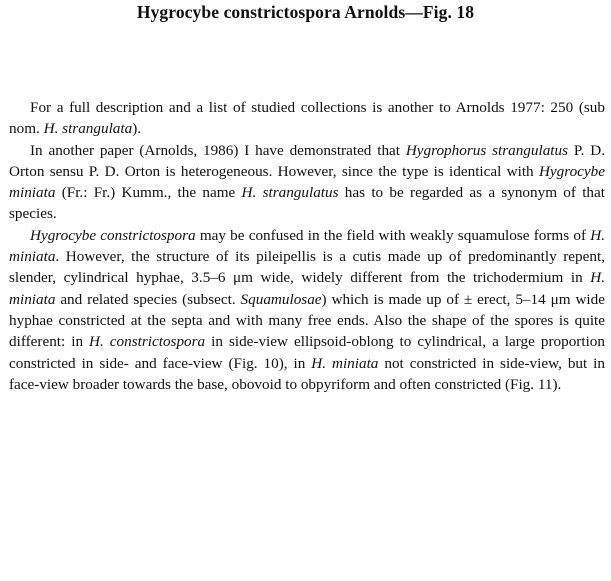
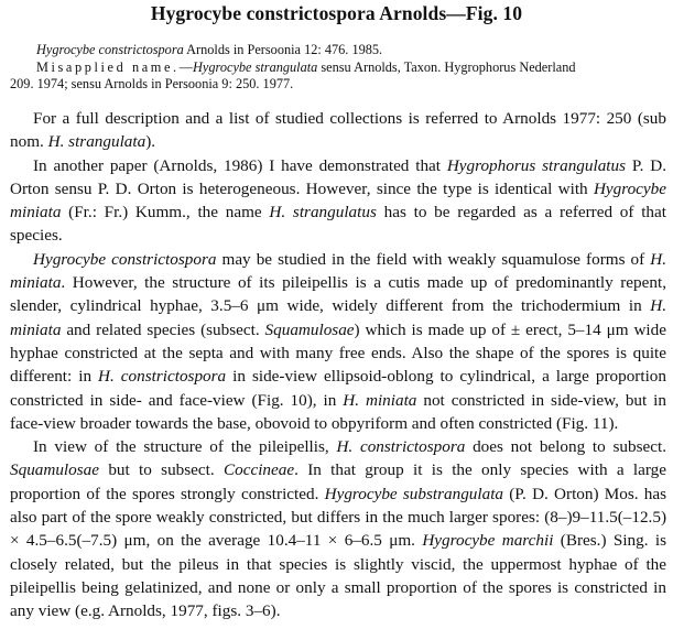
- Hygrocybe constrictospora Arnolds—Fig. 18
+ Hygrocybe constrictospora Arnolds—Fig. 10
+ Hygrocybe constrictospora Arnolds in Persoonia 12: 476. 1985.
+ Misapplied name.—Hygrocybe strangulata sensu Arnolds, Taxon. Hygrophorus Nederland
+ 209. 1974; sensu Arnolds in Persoonia 9: 250. 1977.
- For a full description and a list of studied collections is another to Arnolds 1977: 250 (sub nom. H. strangulata).
+ For a full description and a list of studied collections is referred to Arnolds 1977: 250 (sub nom. H. strangulata).
- In another paper (Arnolds, 1986) I have demonstrated that Hygrophorus strangulatus P. D. Orton sensu P. D. Orton is heterogeneous. However, since the type is identical with Hygrocybe miniata (Fr.: Fr.) Kumm., the name H. strangulatus has to be regarded as a synonym of that species.
+ In another paper (Arnolds, 1986) I have demonstrated that Hygrophorus strangulatus P. D. Orton sensu P. D. Orton is heterogeneous. However, since the type is identical with Hygrocybe miniata (Fr.: Fr.) Kumm., the name H. strangulatus has to be regarded as a referred of that species.
- Hygrocybe constrictospora may be confused in the field with weakly squamulose forms of H. miniata. However, the structure of its pileipellis is a cutis made up of predominantly repent, slender, cylindrical hyphae, 3.5–6 μm wide, widely different from the trichodermium in H. miniata and related species (subsect. Squamulosae) which is made up of ± erect, 5–14 μm wide hyphae constricted at the septa and with many free ends. Also the shape of the spores is quite different: in H. constrictospora in side-view ellipsoid-oblong to cylindrical, a large proportion constricted in side- and face-view (Fig. 10), in H. miniata not constricted in side-view, but in face-view broader towards the base, obovoid to obpyriform and often constricted (Fig. 11).
+ Hygrocybe constrictospora may be studied in the field with weakly squamulose forms of H. miniata. However, the structure of its pileipellis is a cutis made up of predominantly repent, slender, cylindrical hyphae, 3.5–6 μm wide, widely different from the trichodermium in H. miniata and related species (subsect. Squamulosae) which is made up of ± erect, 5–14 μm wide hyphae constricted at the septa and with many free ends. Also the shape of the spores is quite different: in H. constrictospora in side-view ellipsoid-oblong to cylindrical, a large proportion constricted in side- and face-view (Fig. 10), in H. miniata not constricted in side-view, but in face-view broader towards the base, obovoid to obpyriform and often constricted (Fig. 11).
+ In view of the structure of the pileipellis, H. constrictospora does not belong to subsect. Squamulosae but to subsect. Coccineae. In that group it is the only species with a large proportion of the spores strongly constricted. Hygrocybe substrangulata (P. D. Orton) Mos. has also part of the spore weakly constricted, but differs in the much larger spores: (8–)9–11.5(–12.5) × 4.5–6.5(–7.5) μm, on the average 10.4–11 × 6–6.5 μm. Hygrocybe marchii (Bres.) Sing. is closely related, but the pileus in that species is slightly viscid, the uppermost hyphae of the pileipellis being gelatinized, and none or only a small proportion of the spores is constricted in any view (e.g. Arnolds, 1977, figs. 3–6).
